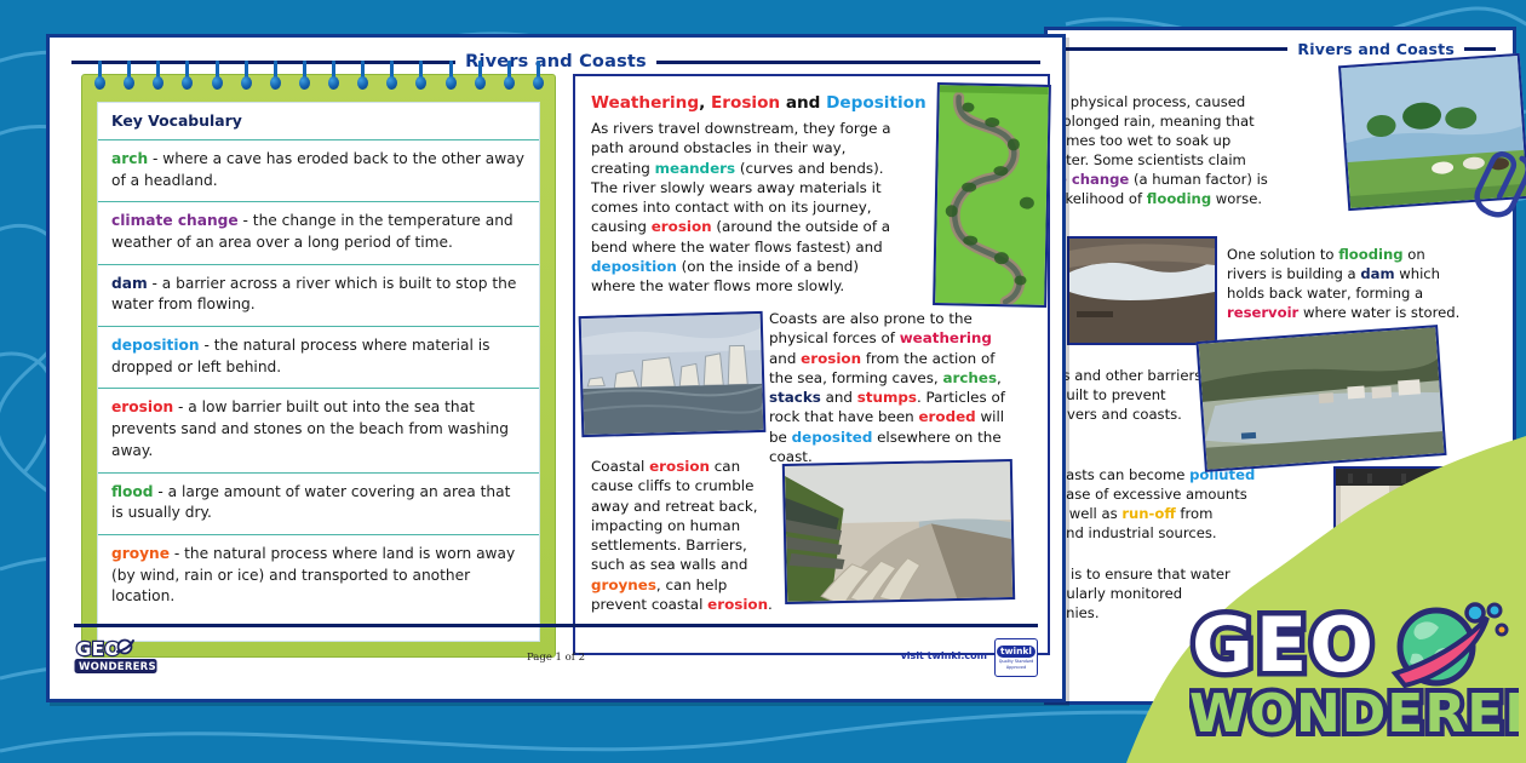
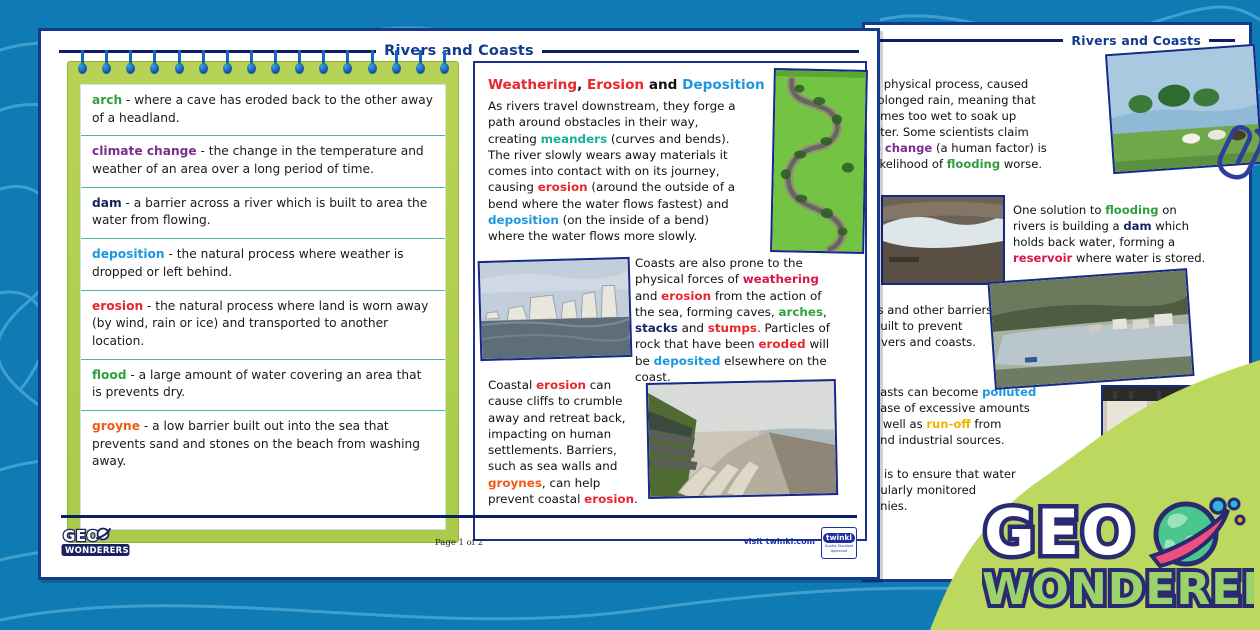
  Rivers and Coasts
  physical process, caused
  olonged rain, meaning that
  mes too wet to soak up
  ter. Some scientists claim
  change (a human factor) is
  kelihood of flooding worse.
  One solution to flooding on
  rivers is building a dam which
  holds back water, forming a
  reservoir where water is stored.
  s and other barrier
  uilt to prevent
  vers and coasts.
  asts can become polluted
  ase of excessive amounts
  well as run-off from
  nd industrial sources.
  is to ensure that water
  ularly monitored
  nies.
  Rivers and Coasts
- Key Vocabulary
  arch - where a cave has eroded back to the other away of a headland.
  climate change - the change in the temperature and weather of an area over a long period of time.
- dam - a barrier across a river which is built to stop the water from flowing.
+ dam - a barrier across a river which is built to area the water from flowing.
- deposition - the natural process where material is dropped or left behind.
+ deposition - the natural process where weather is dropped or left behind.
- erosion - a low barrier built out into the sea that prevents sand and stones on the beach from washing away.
+ erosion - the natural process where land is worn away (by wind, rain or ice) and transported to another location.
- flood - a large amount of water covering an area that is usually dry.
+ flood - a large amount of water covering an area that is prevents dry.
- groyne - the natural process where land is worn away (by wind, rain or ice) and transported to another location.
+ groyne - a low barrier built out into the sea that prevents sand and stones on the beach from washing away.
  Weathering, Erosion and Deposition
  As rivers travel downstream, they forge a path around obstacles in their way, creating meanders (curves and bends). The river slowly wears away materials it comes into contact with on its journey, causing erosion (around the outside of a bend where the water flows fastest) and deposition (on the inside of a bend) where the water flows more slowly.
  Coasts are also prone to the physical forces of weathering and erosion from the action of the sea, forming caves, arches, stacks and stumps. Particles of rock that have been eroded will be deposited elsewhere on the coast.
  Coastal erosion can cause cliffs to crumble away and retreat back, impacting on human settlements. Barriers, such as sea walls and groynes, can help prevent coastal erosion.
  GEO
  WONDERERS
  Page 1 of 2
  visit twinkl.com
  twinkl
  GEO
  WONDERE
